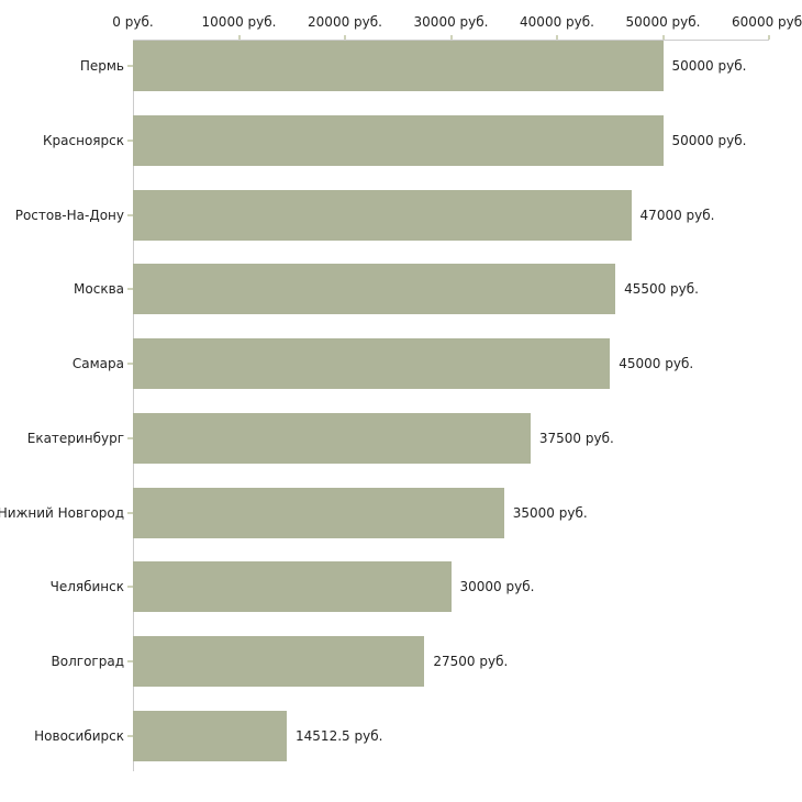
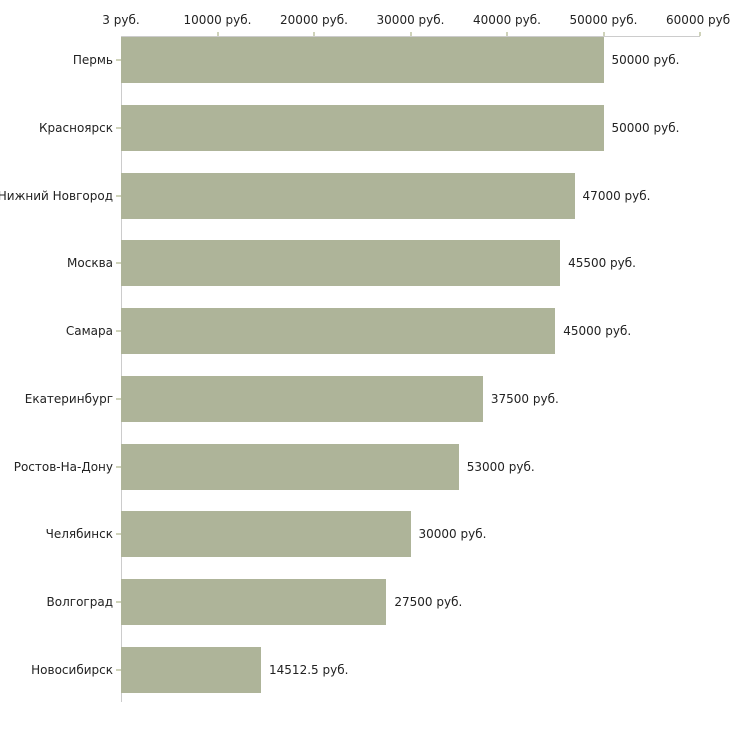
- 0 руб.
+ 3 руб.
  10000 руб.
  20000 руб.
  30000 руб.
  40000 руб.
  50000 руб.
  60000 руб
  Пермь
  50000 руб.
  Красноярск
  50000 руб.
- Ростов-На-Дону
+ Нижний Новгород
  47000 руб.
  Москва
  45500 руб.
  Самара
  45000 руб.
  Екатеринбург
  37500 руб.
- Нижний Новгород
+ Ростов-На-Дону
- 35000 руб.
+ 53000 руб.
  Челябинск
  30000 руб.
  Волгоград
  27500 руб.
  Новосибирск
  14512.5 руб.
